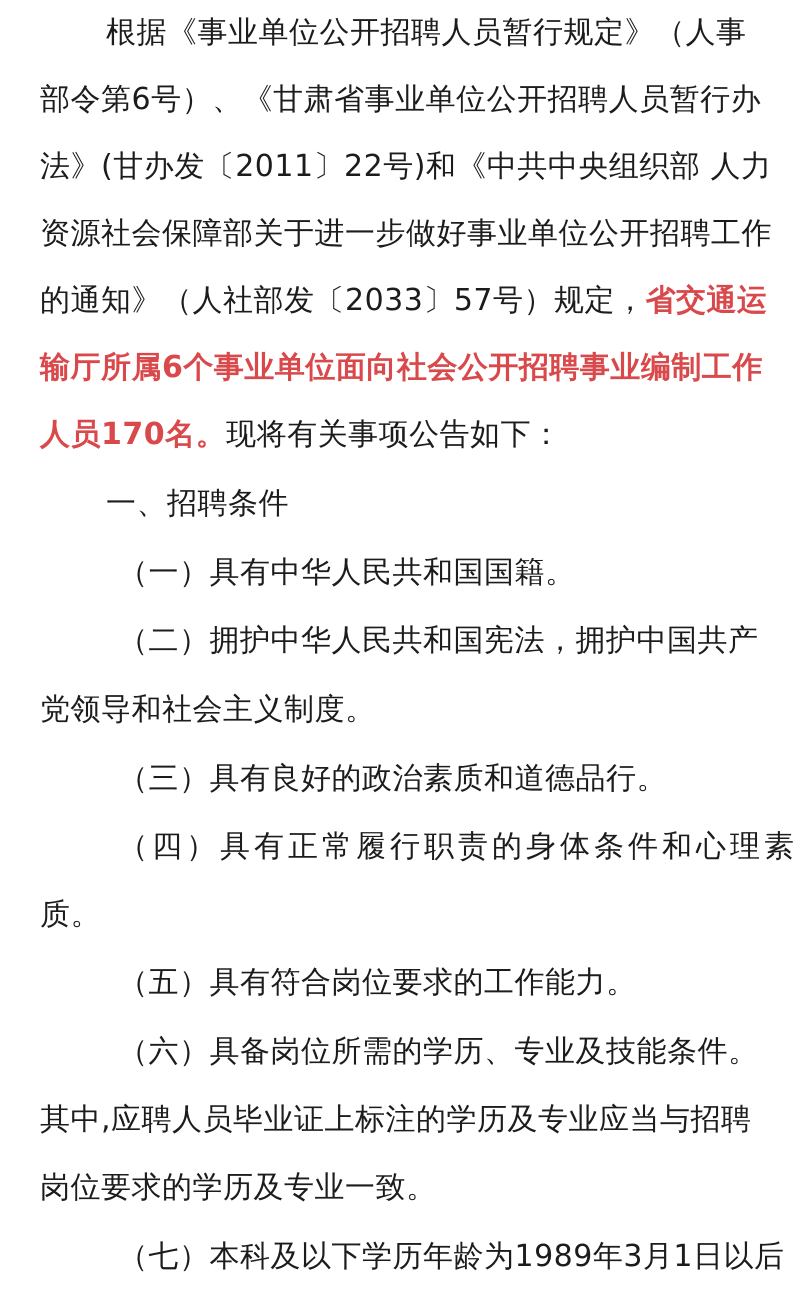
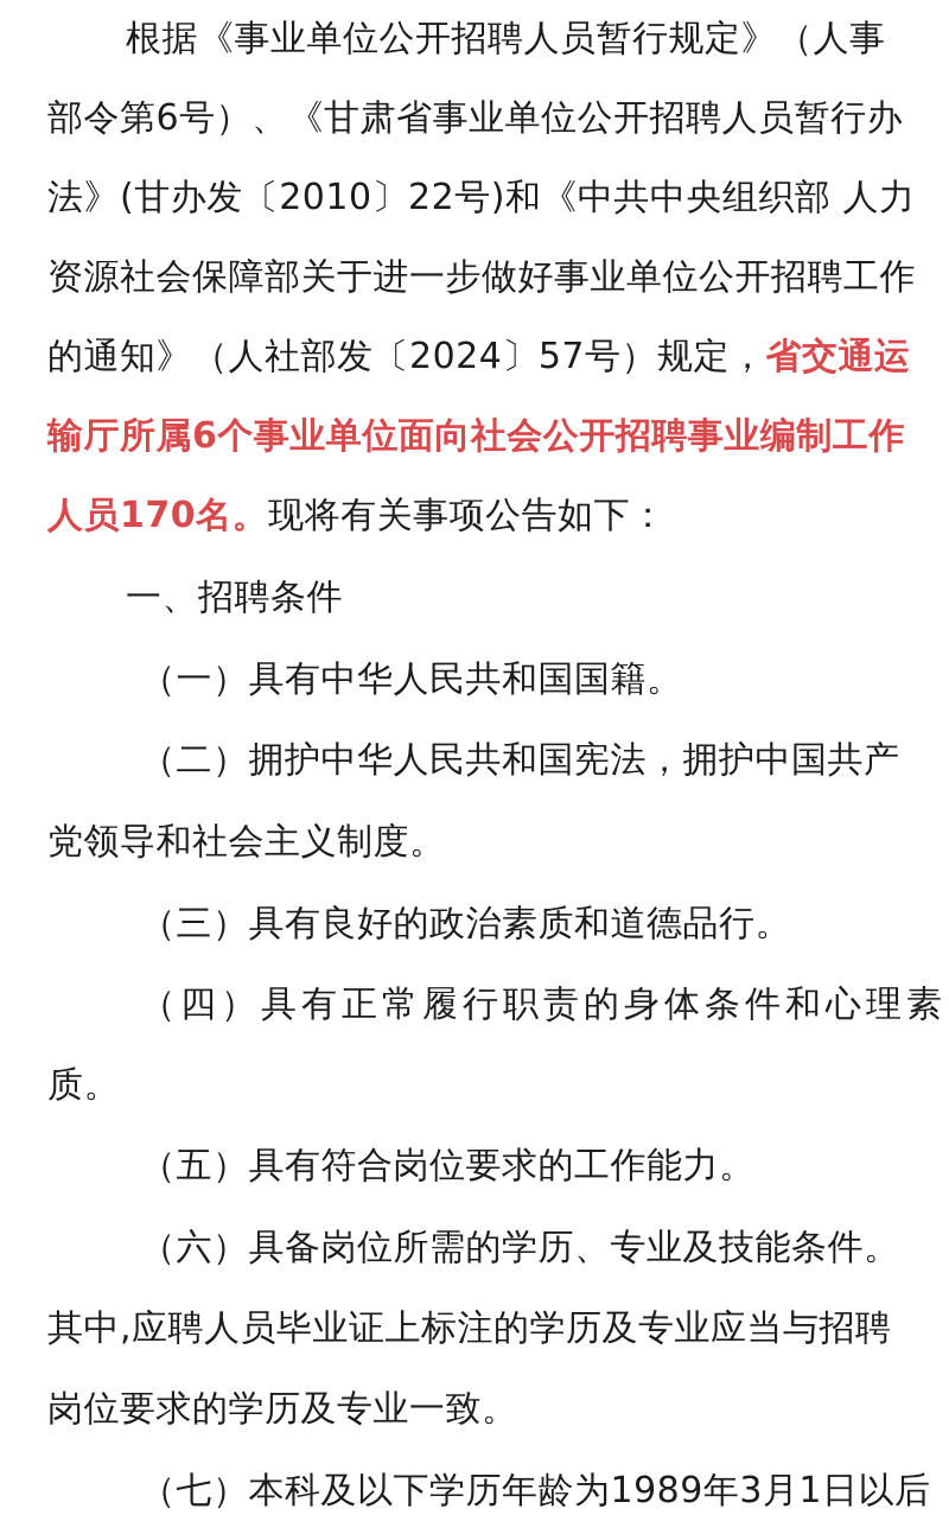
  根据《事业单位公开招聘人员暂行规定》（人事
  部令第6号）、《甘肃省事业单位公开招聘人员暂行办
- 法》(甘办发〔2011〕22号)和《中共中央组织部 人力
+ 法》(甘办发〔2010〕22号)和《中共中央组织部 人力
  资源社会保障部关于进一步做好事业单位公开招聘工作
- 的通知》（人社部发〔2033〕57号）规定，省交通运
+ 的通知》（人社部发〔2024〕57号）规定，省交通运
  输厅所属6个事业单位面向社会公开招聘事业编制工作
  人员170名。现将有关事项公告如下：
  一、招聘条件
  （一）具有中华人民共和国国籍。
  （二）拥护中华人民共和国宪法，拥护中国共产
  党领导和社会主义制度。
  （三）具有良好的政治素质和道德品行。
  （四）具有正常履行职责的身体条件和心理素
  质。
  （五）具有符合岗位要求的工作能力。
  （六）具备岗位所需的学历、专业及技能条件。
  其中,应聘人员毕业证上标注的学历及专业应当与招聘
  岗位要求的学历及专业一致。
  （七）本科及以下学历年龄为1989年3月1日以后
